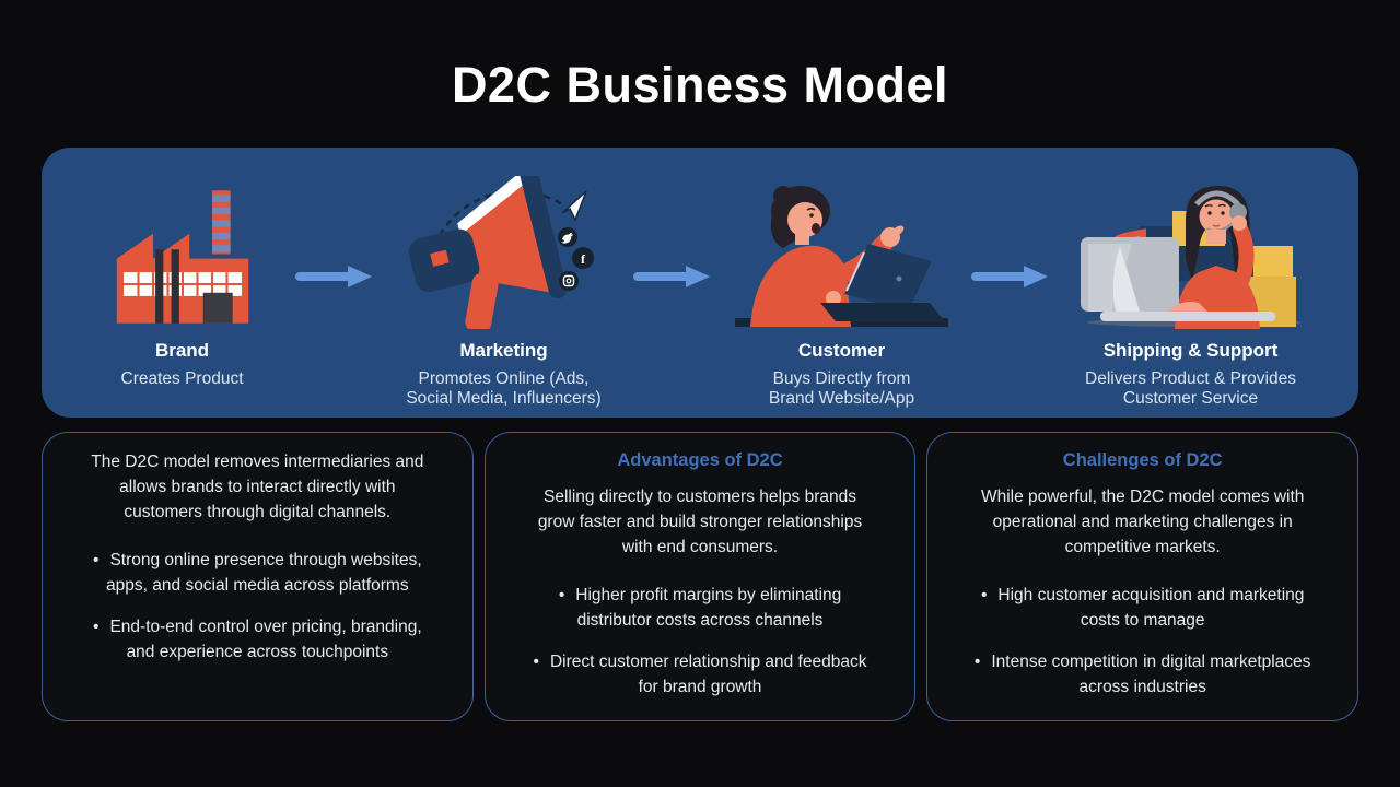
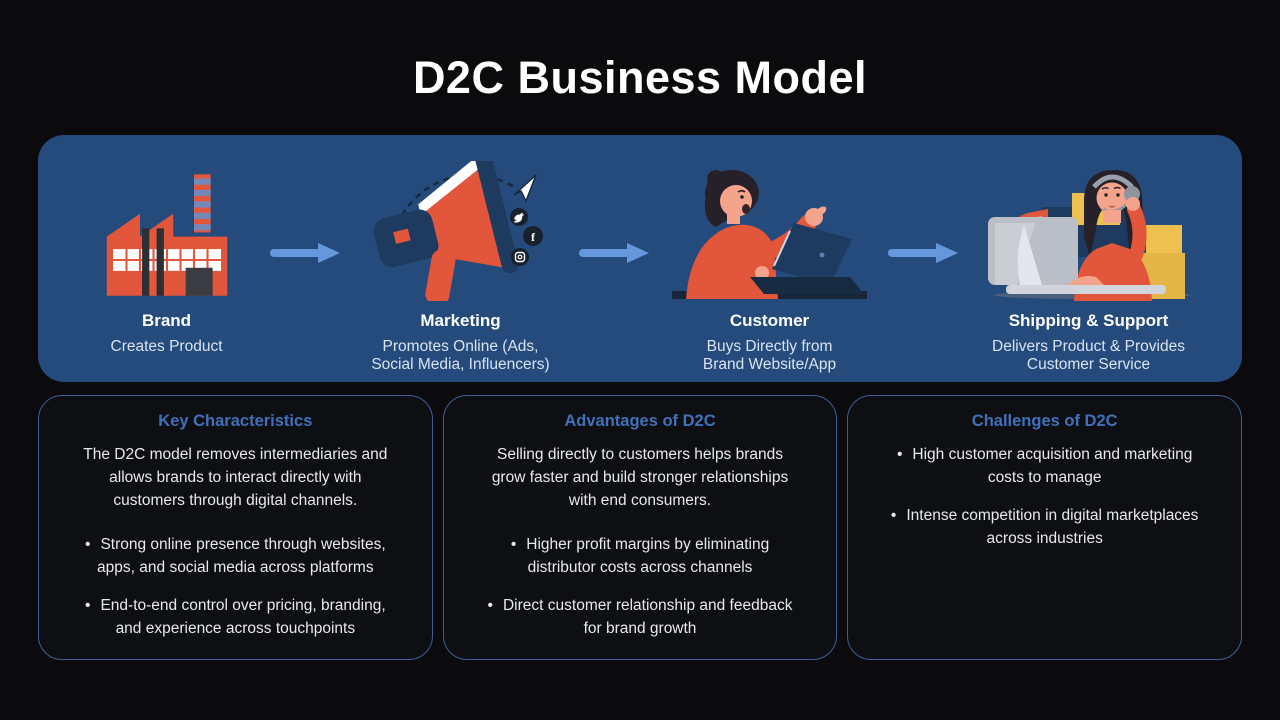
  D2C Business Model
  Brand
  Creates Product
  f
  Marketing
  Promotes Online (Ads,
  Social Media, Influencers)
  Customer
  Buys Directly from
  Brand Website/App
  Shipping & Support
  Delivers Product & Provides
  Customer Service
+ Key Characteristics
  The D2C model removes intermediaries and
  allows brands to interact directly with
  customers through digital channels.
  • Strong online presence through websites,
  apps, and social media across platforms
  • End-to-end control over pricing, branding,
  and experience across touchpoints
  Advantages of D2C
  Selling directly to customers helps brands
  grow faster and build stronger relationships
  with end consumers.
  • Higher profit margins by eliminating
  distributor costs across channels
  • Direct customer relationship and feedback
  for brand growth
  Challenges of D2C
- While powerful, the D2C model comes with
- operational and marketing challenges in
- competitive markets.
  • High customer acquisition and marketing
  costs to manage
  • Intense competition in digital marketplaces
  across industries
